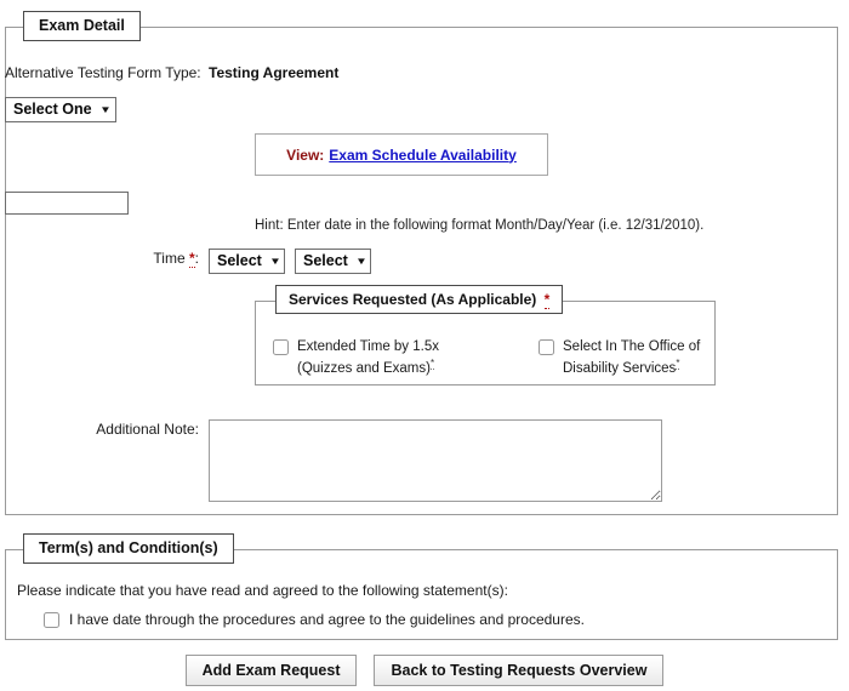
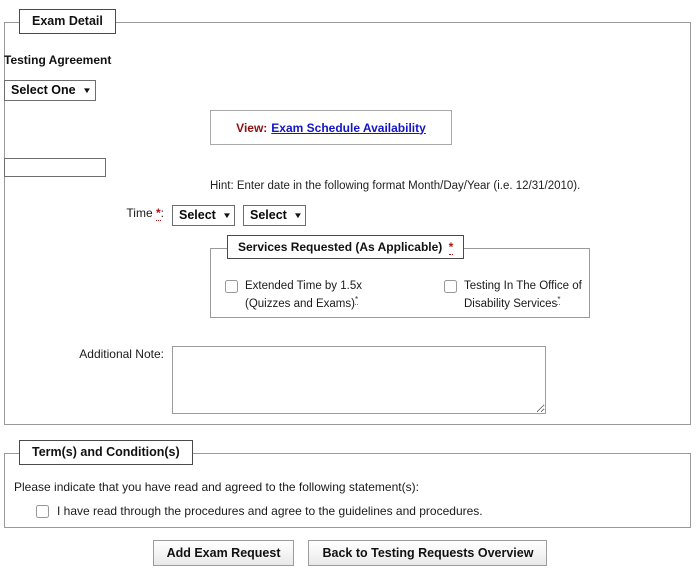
  Exam Detail
- Alternative Testing Form Type:
  Testing Agreement
  Select One
  ▼
  View:
  Exam Schedule Availability
  Hint: Enter date in the following format Month/Day/Year (i.e. 12/31/2010).
  Time *:
  Select
  ▼
  Select
  ▼
  Services Requested (As Applicable) *
  Extended Time by 1.5x (Quizzes and Exams)*
- Select In The Office of Disability Services*
+ Testing In The Office of Disability Services*
  Additional Note:
  Term(s) and Condition(s)
  Please indicate that you have read and agreed to the following statement(s):
- I have date through the procedures and agree to the guidelines and procedures.
+ I have read through the procedures and agree to the guidelines and procedures.
  Add Exam Request
  Back to Testing Requests Overview
